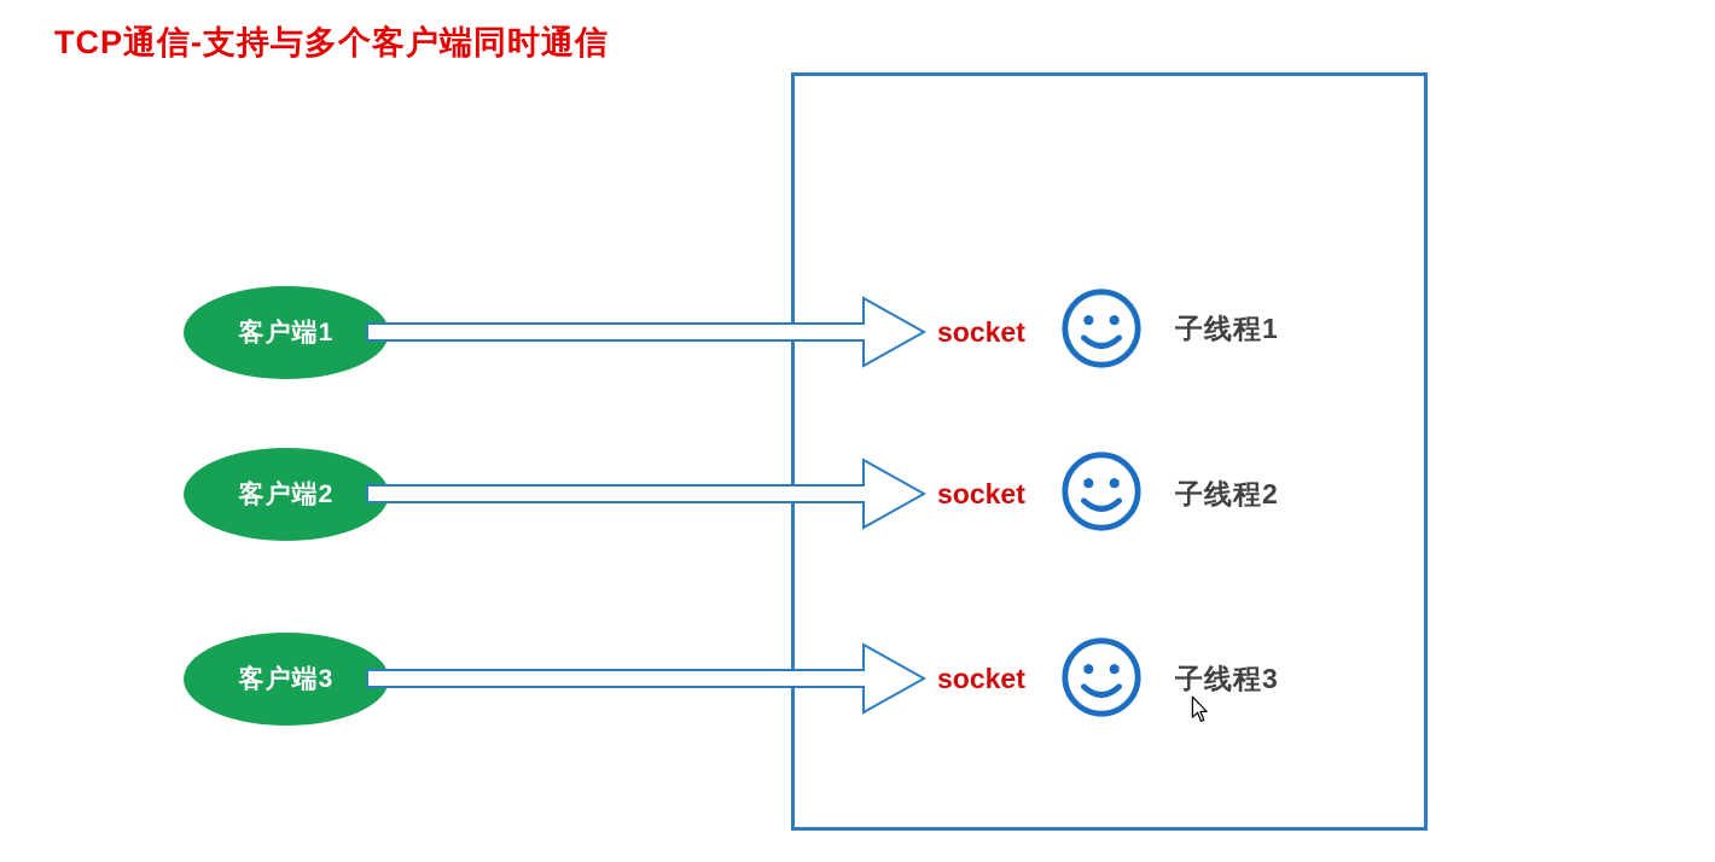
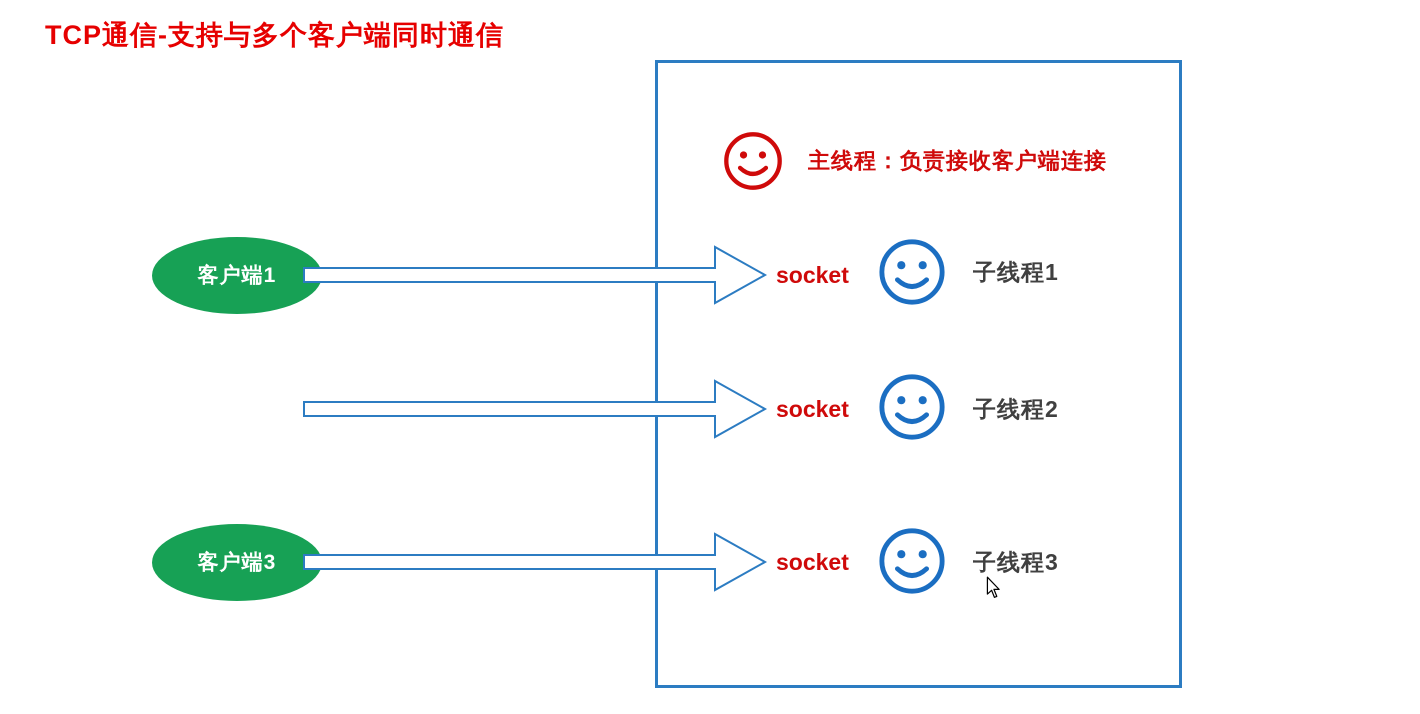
  TCP通信-支持与多个客户端同时通信
+ 主线程：负责接收客户端连接
  客户端1
  socket
  子线程1
- 客户端2
  socket
  子线程2
  客户端3
  socket
  子线程3
